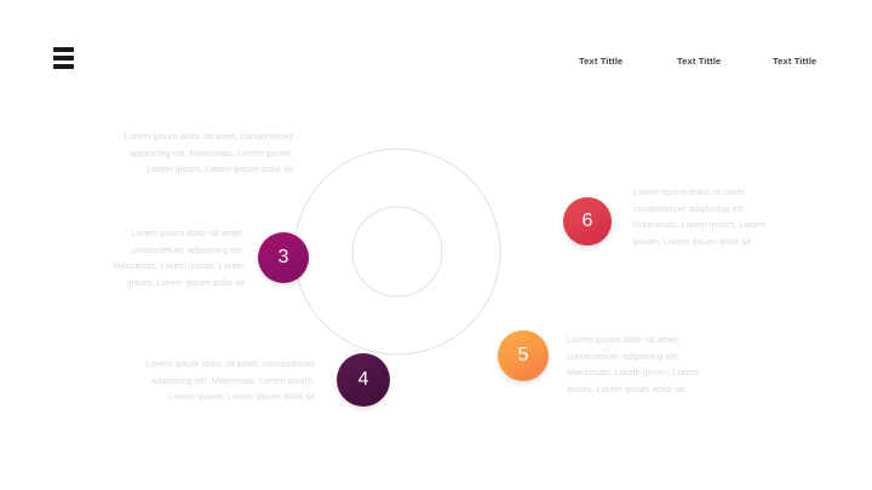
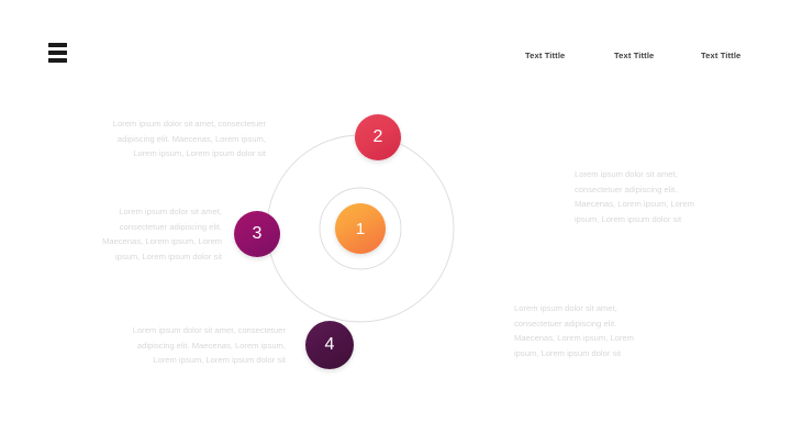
  Text Tittle
  Text Tittle
  Text Tittle
+ 1
+ 2
  3
  4
- 5
- 6
  Lorem ipsum dolor sit amet, consectetuer
  adipiscing elit. Maecenas, Lorem ipsum,
  Lorem ipsum, Lorem ipsum dolor sit
  Lorem ipsum dolor sit amet,
  consectetuer adipiscing elit.
  Maecenas, Lorem ipsum, Lorem
  ipsum, Lorem ipsum dolor sit
  Lorem ipsum dolor sit amet, consectetuer
  adipiscing elit. Maecenas, Lorem ipsum,
  Lorem ipsum, Lorem ipsum dolor sit
  Lorem ipsum dolor sit amet,
  consectetuer adipiscing elit.
  Maecenas, Lorem ipsum, Lorem
  ipsum, Lorem ipsum dolor sit
  Lorem ipsum dolor sit amet,
  consectetuer adipiscing elit.
  Maecenas, Lorem ipsum, Lorem
  ipsum, Lorem ipsum dolor sit
